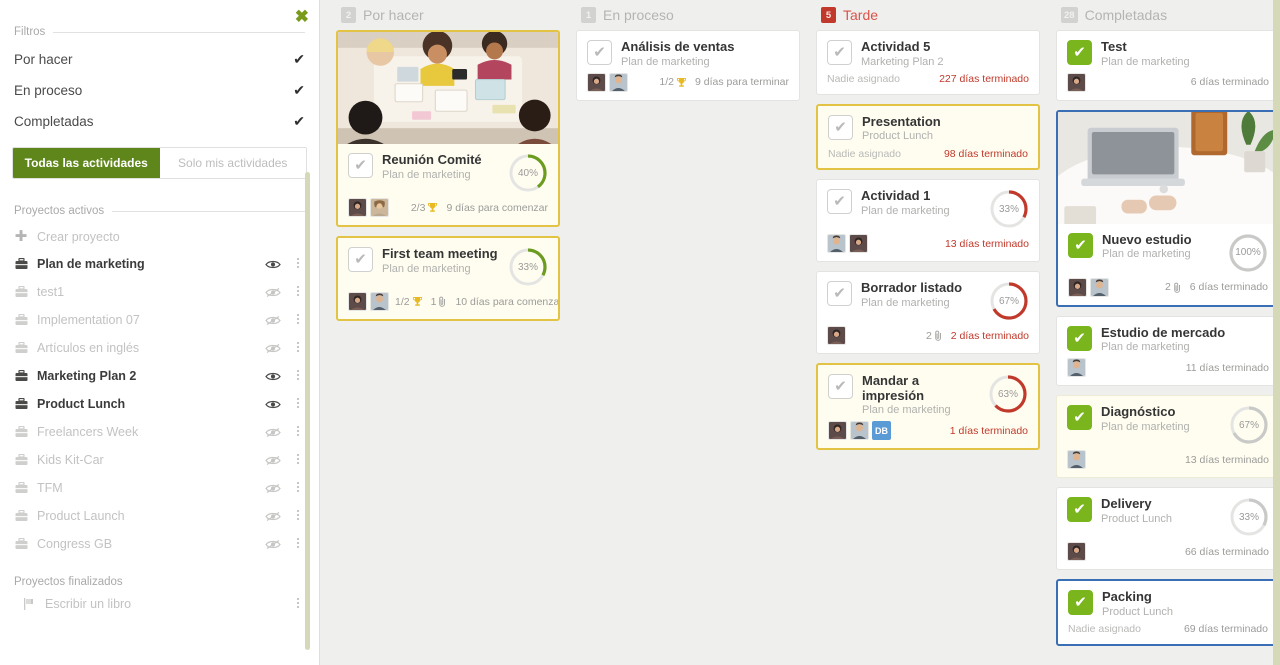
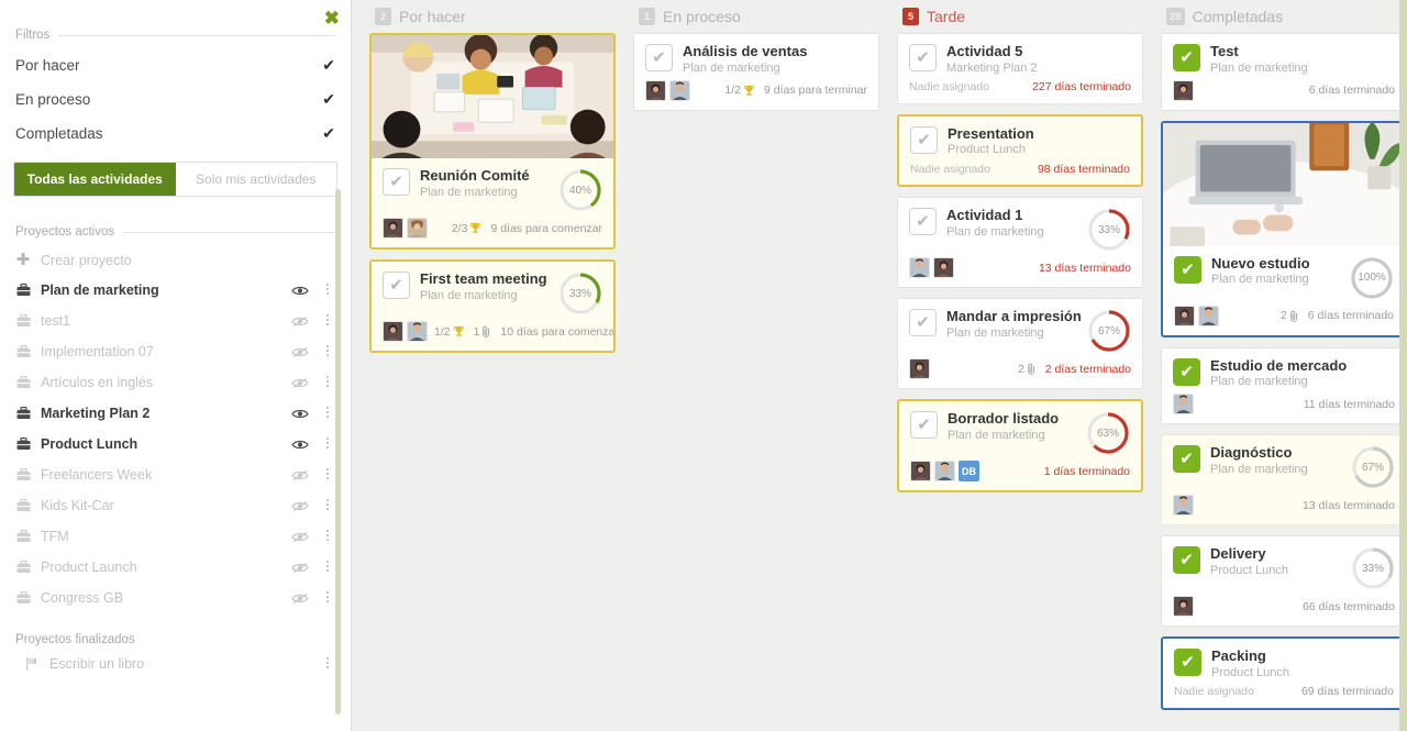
  ✖
  Filtros
  Por hacer
  ✔
  En proceso
  ✔
  Completadas
  ✔
  Todas las actividades
  Solo mis actividades
  Proyectos activos
  ✚
  Crear proyecto
  Plan de marketing
  test1
  Implementation 07
  Artículos en inglés
  Marketing Plan 2
  Product Lunch
  Freelancers Week
  Kids Kit-Car
  TFM
  Product Launch
  Congress GB
  Proyectos finalizados
  Escribir un libro
  2
  Por hacer
  ✔
  Reunión Comité
  Plan de marketing
  40%
  2/3
  9 días para comenzar
  ✔
  First team meeting
  Plan de marketing
  33%
  1/2
  1
  10 días para comenza
  1
  En proceso
  ✔
  Análisis de ventas
  Plan de marketing
  1/2
  9 días para terminar
  5
  Tarde
  ✔
  Actividad 5
  Marketing Plan 2
  Nadie asignado
  227 días terminado
  ✔
  Presentation
  Product Lunch
  Nadie asignado
  98 días terminado
  ✔
  Actividad 1
  Plan de marketing
  33%
  13 días terminado
  ✔
- Borrador listado
+ Mandar a impresión
  Plan de marketing
  67%
  2
  2 días terminado
  ✔
- Mandar a impresión
+ Borrador listado
  Plan de marketing
  63%
  DB
  1 días terminado
  28
  Completadas
  ✔
  Test
  Plan de marketing
  6 días terminado
  ✔
  Nuevo estudio
  Plan de marketing
  100%
  2
  6 días terminado
  ✔
  Estudio de mercado
  Plan de marketing
  11 días terminado
  ✔
  Diagnóstico
  Plan de marketing
  67%
  13 días terminado
  ✔
  Delivery
  Product Lunch
  33%
  66 días terminado
  ✔
  Packing
  Product Lunch
  Nadie asignado
  69 días terminado
